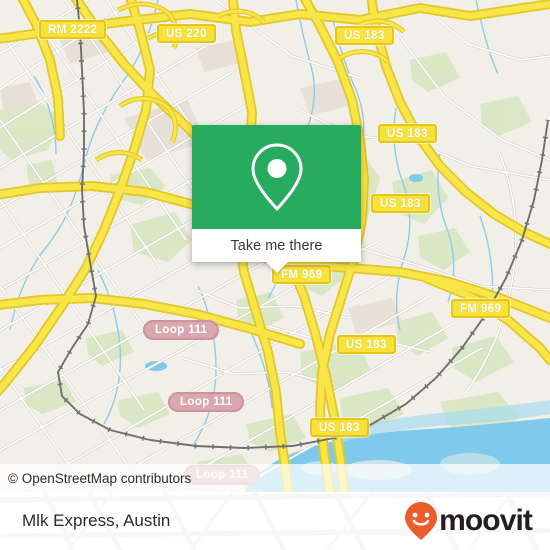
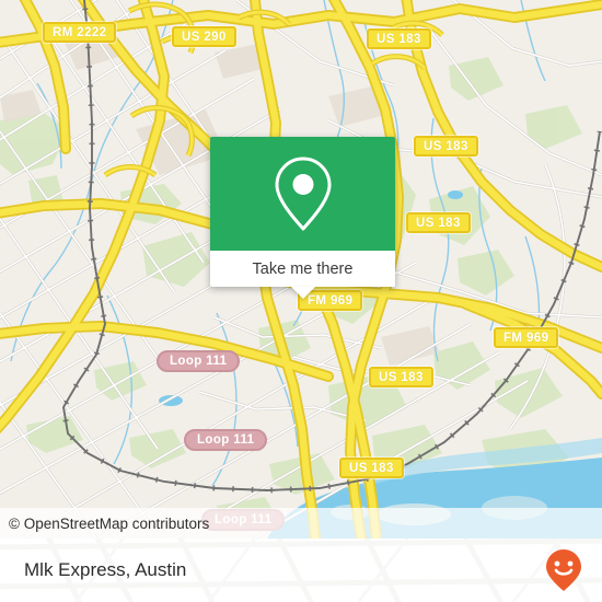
  RM 2222
- US 220
+ US 290
  US 183
  US 183
  US 183
  FM 969
  FM 969
  Loop 111
  US 183
  Loop 111
  US 183
  Loop 111
  Take me there
  © OpenStreetMap contributors
  Mlk Express, Austin
- moovit
